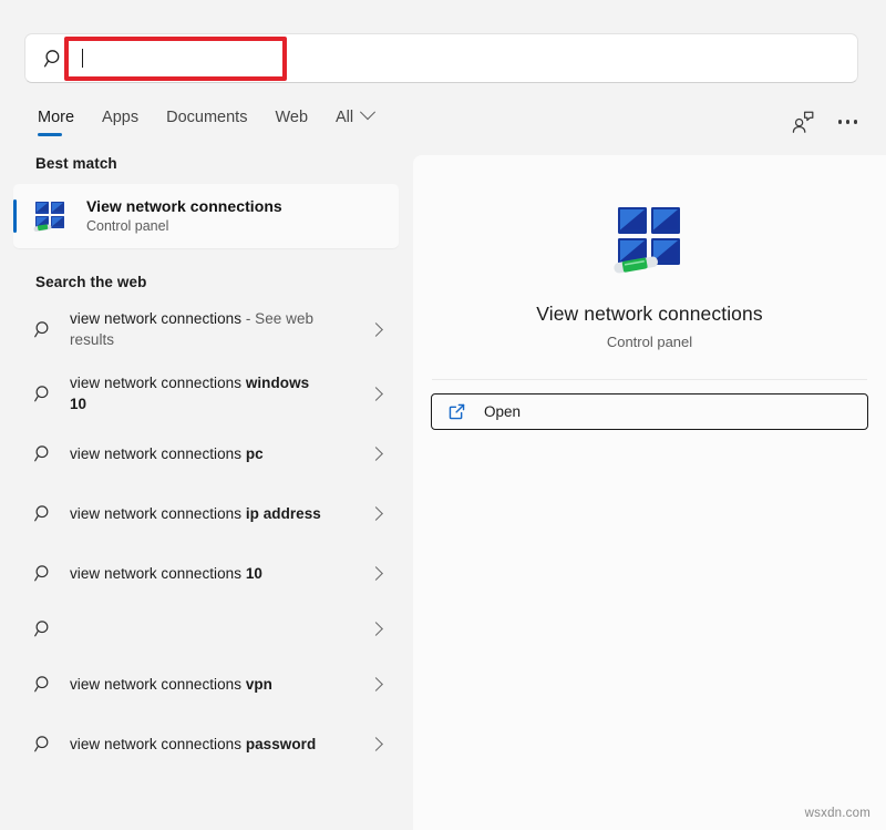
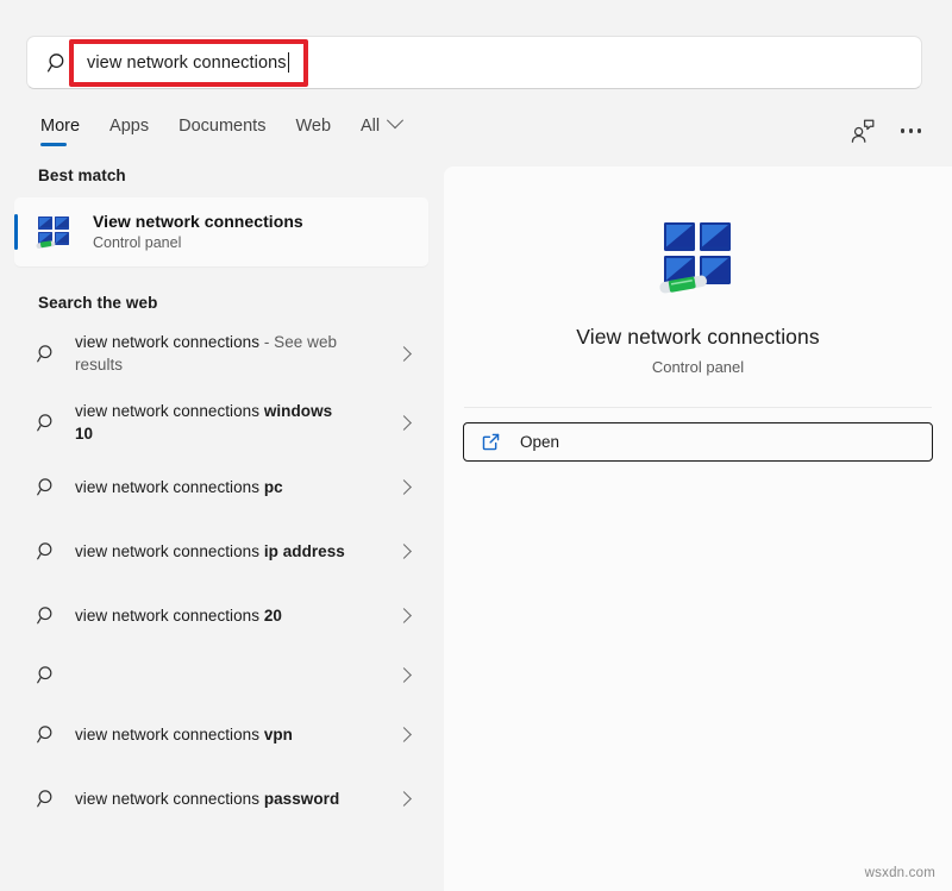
+ view network connections
  More
  Apps
  Documents
  Web
  All
  Best match
  View network connections
  Control panel
  Search the web
  view network connections - See web results
  view network connections windows 10
  view network connections pc
  view network connections ip address
- view network connections 10
+ view network connections 20
  view network connections vpn
  view network connections password
  View network connections
  Control panel
  Open
  wsxdn.com
